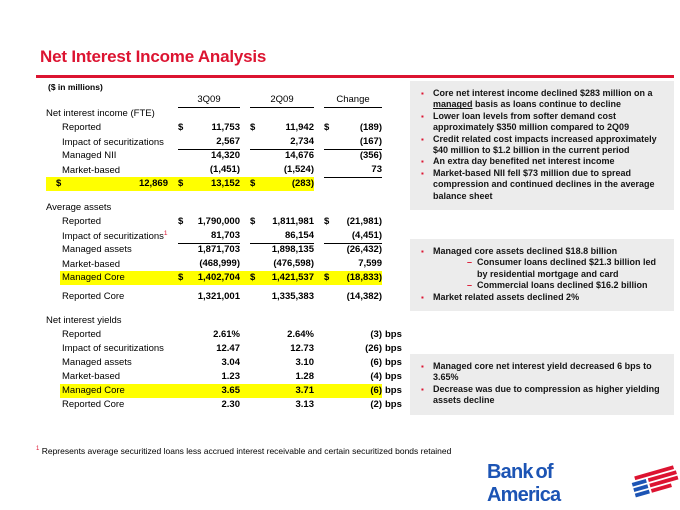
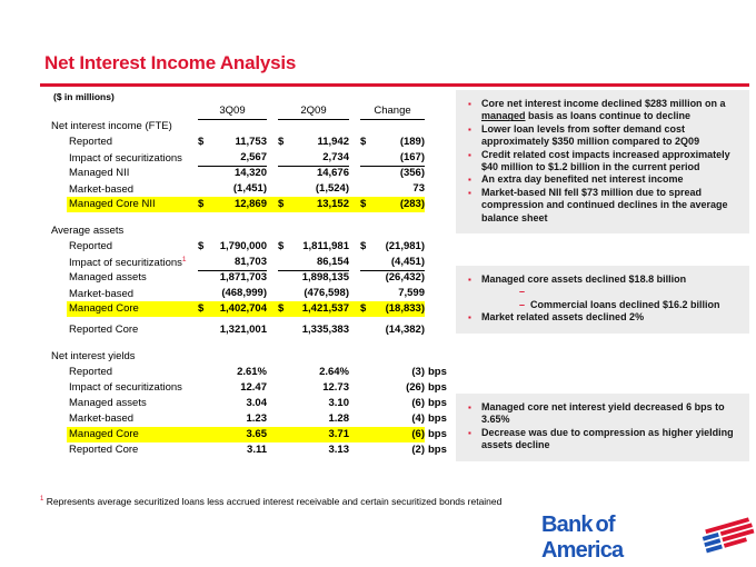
  Net Interest Income Analysis
  ($ in millions)
  3Q09
  2Q09
  Change
  Net interest income (FTE)
  Reported
  $
  11,753
  $
  11,942
  $
  (189)
  Impact of securitizations
  2,567
  2,734
  (167)
  Managed NII
  14,320
  14,676
  (356)
  Market-based
  (1,451)
  (1,524)
  73
+ Managed Core NII
  $
  12,869
  $
  13,152
  $
  (283)
  Average assets
  Reported
  $
  1,790,000
  $
  1,811,981
  $
  (21,981)
  Impact of securitizations
  81,703
  86,154
  (4,451)
  Managed assets
  1,871,703
  1,898,135
  (26,432)
  Market-based
  (468,999)
  (476,598)
  7,599
  Managed Core
  $
  1,402,704
  $
  1,421,537
  $
  (18,833)
  Reported Core
  1,321,001
  1,335,383
  (14,382)
  Net interest yields
  Reported
  2.61%
  2.64%
  (3)
  bps
  Impact of securitizations
  12.47
  12.73
  (26)
  bps
  Managed assets
  3.04
  3.10
  (6)
  bps
  Market-based
  1.23
  1.28
  (4)
  bps
  Managed Core
  3.65
  3.71
  (6)
  bps
  Reported Core
- 2.30
+ 3.11
  3.13
  (2)
  bps
  ▪
  Core net interest income declined $283 million on a managed basis as loans continue to decline
  ▪
  Lower loan levels from softer demand cost approximately $350 million compared to 2Q09
  ▪
  Credit related cost impacts increased approximately $40 million to $1.2 billion in the current period
  ▪
  An extra day benefited net interest income
  ▪
  Market-based NII fell $73 million due to spread compression and continued declines in the average balance sheet
  ▪
  Managed core assets declined $18.8 billion
  –
- Consumer loans declined $21.3 billion led by residential mortgage and card
  –
  Commercial loans declined $16.2 billion
  ▪
  Market related assets declined 2%
  ▪
  Managed core net interest yield decreased 6 bps to 3.65%
  ▪
  Decrease was due to compression as higher yielding assets decline
  Represents average securitized loans less accrued interest receivable and certain securitized bonds retained
  Bank of America
